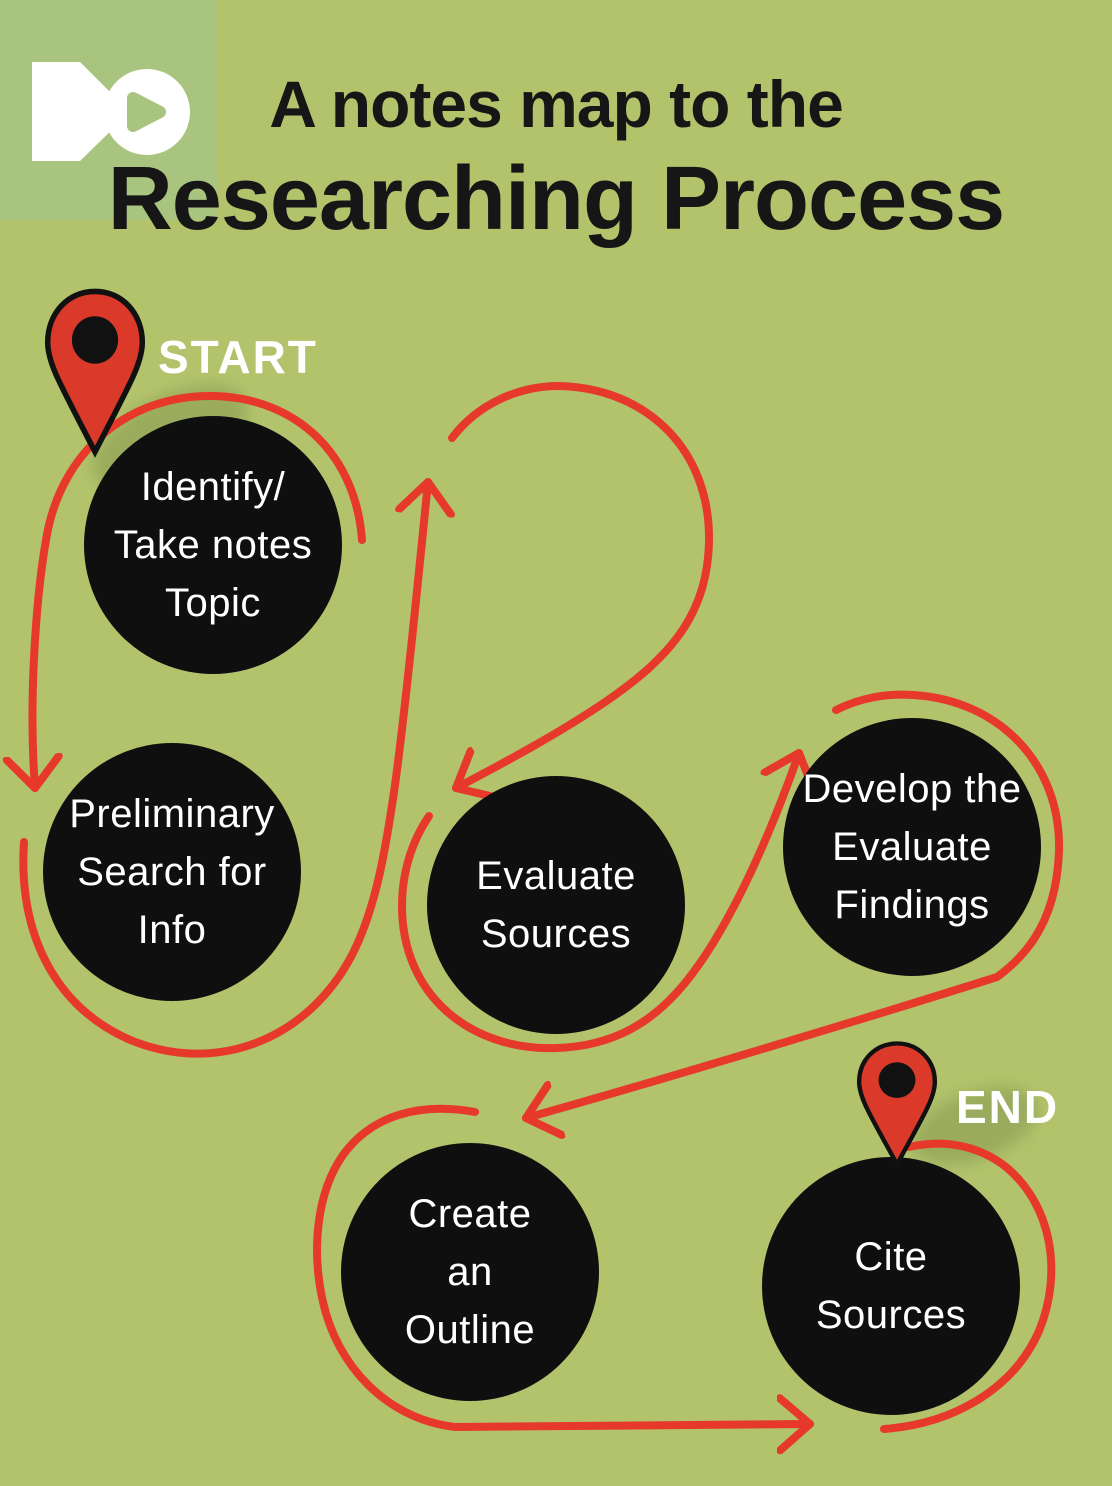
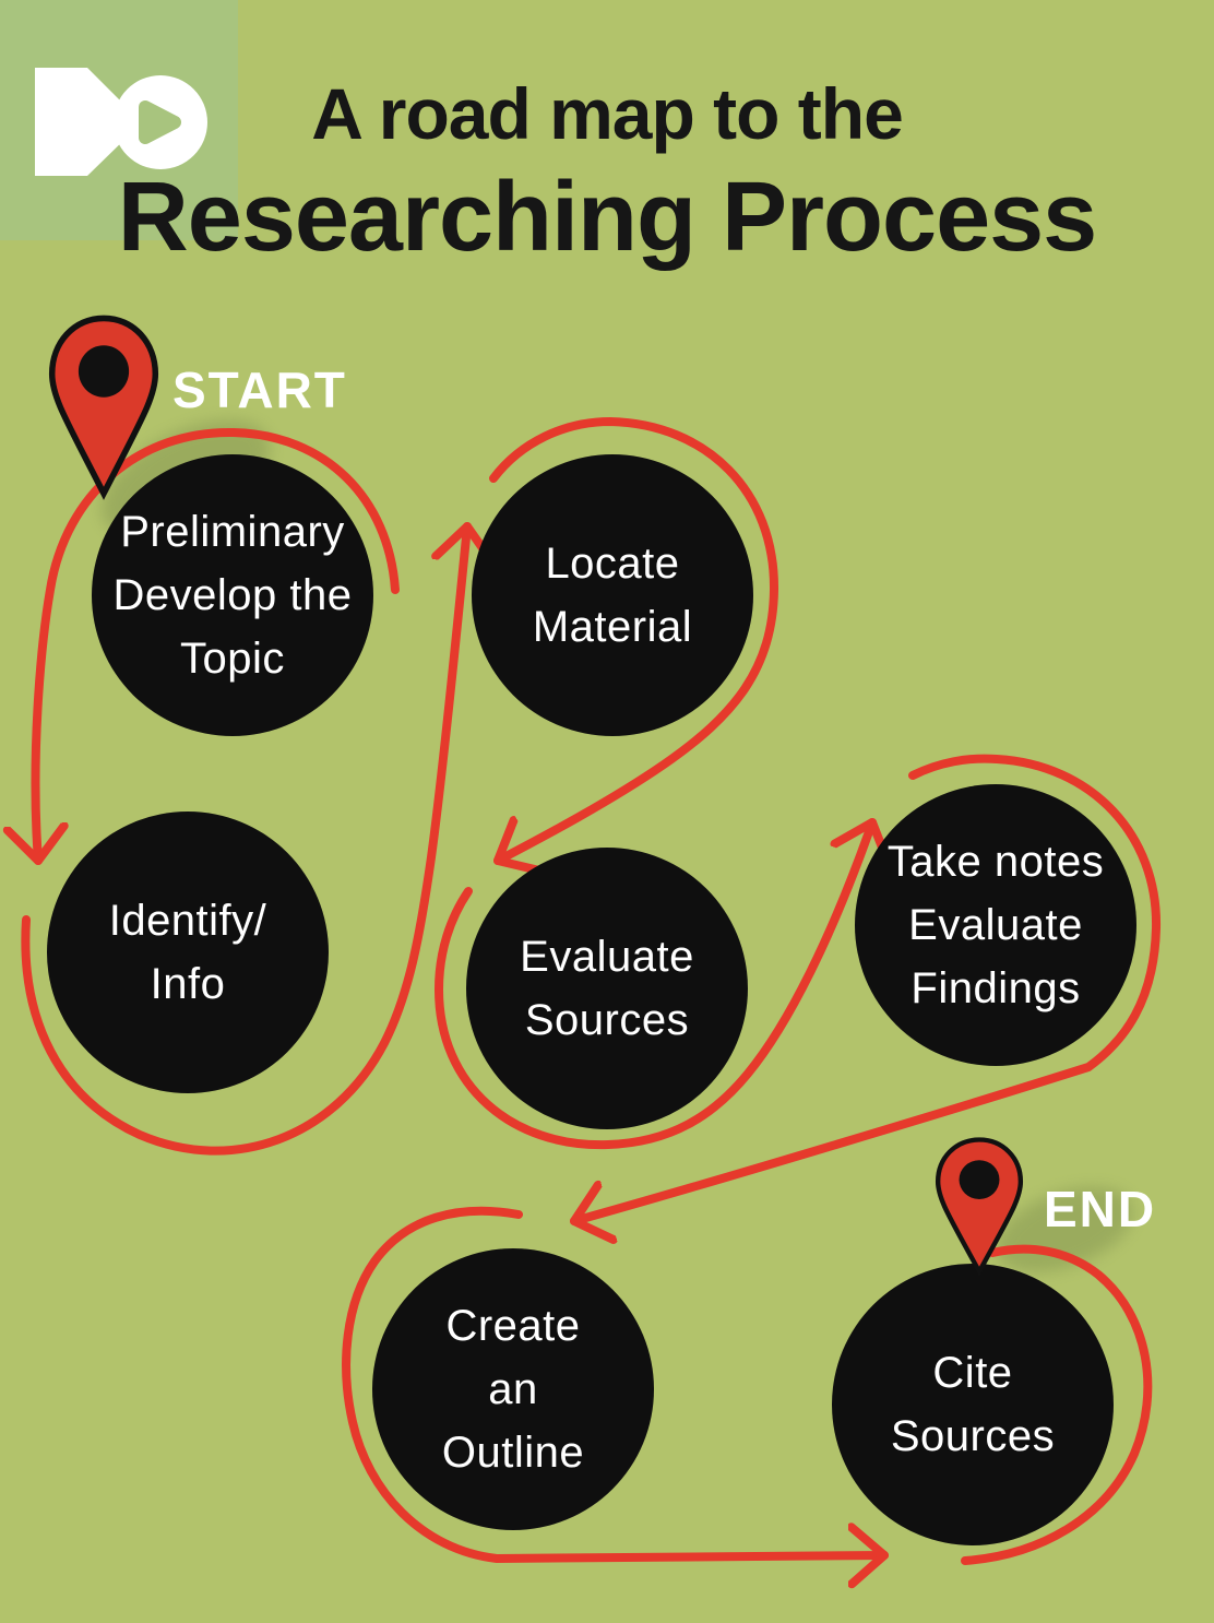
- Identify/
+ Preliminary
- Take notes
+ Develop the
  Topic
+ Locate
+ Material
- Preliminary
+ Identify/
- Search for
  Info
  Evaluate
  Sources
- Develop the
+ Take notes
  Evaluate
  Findings
  Create
  an
  Outline
  Cite
  Sources
- A notes map to the
+ A road map to the
  Researching Process
  START
  END
